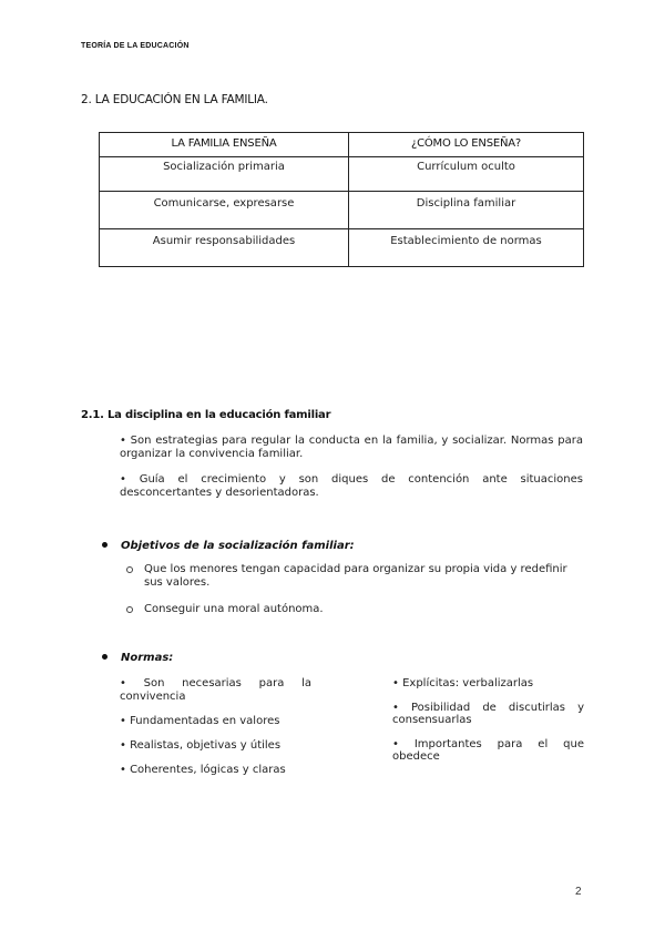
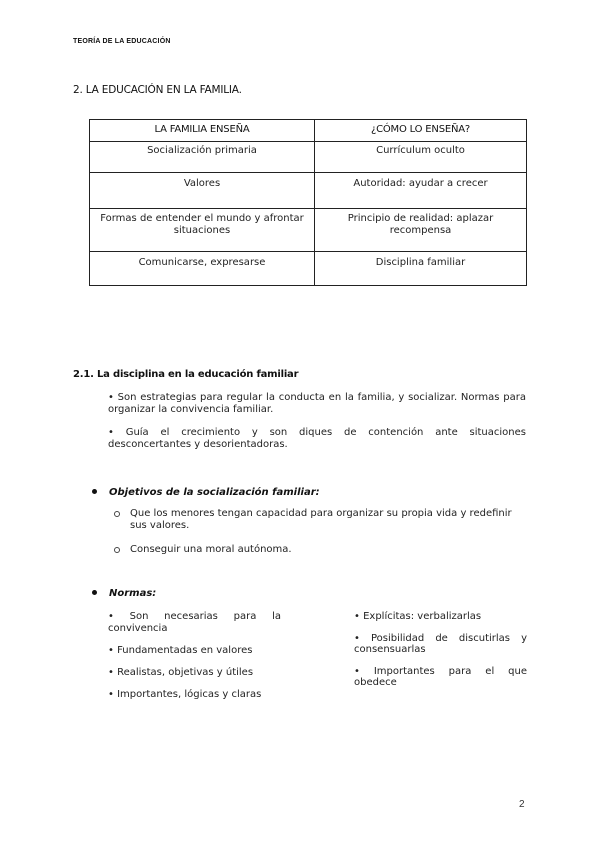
  2. LA EDUCACIÓN EN LA FAMILIA.
  LA FAMILIA ENSEÑA	¿CÓMO LO ENSEÑA?
  Socialización primaria	Currículum oculto
+ Valores	Autoridad: ayudar a crecer
+ Formas de entender el mundo y afrontar situaciones	Principio de realidad: aplazar recompensa
  Comunicarse, expresarse	Disciplina familiar
- Asumir responsabilidades	Establecimiento de normas
  2.1. La disciplina en la educación familiar
  • Son estrategias para regular la conducta en la familia, y socializar. Normas para organizar la convivencia familiar.
  • Guía el crecimiento y son diques de contención ante situaciones desconcertantes y desorientadoras.
  Objetivos de la socialización familiar:
  Que los menores tengan capacidad para organizar su propia vida y redefinir sus valores.
  Conseguir una moral autónoma.
  Normas:
  • Son necesarias para la convivencia
  • Fundamentadas en valores
  • Realistas, objetivas y útiles
- • Coherentes, lógicas y claras
+ • Importantes, lógicas y claras
  • Explícitas: verbalizarlas
  • Posibilidad de discutirlas y consensuarlas
  • Importantes para el que obedece
  2
